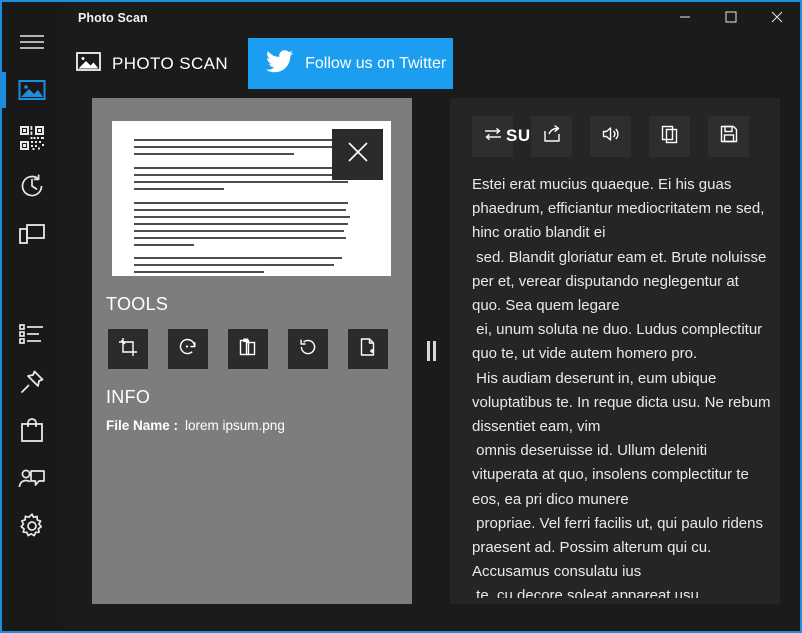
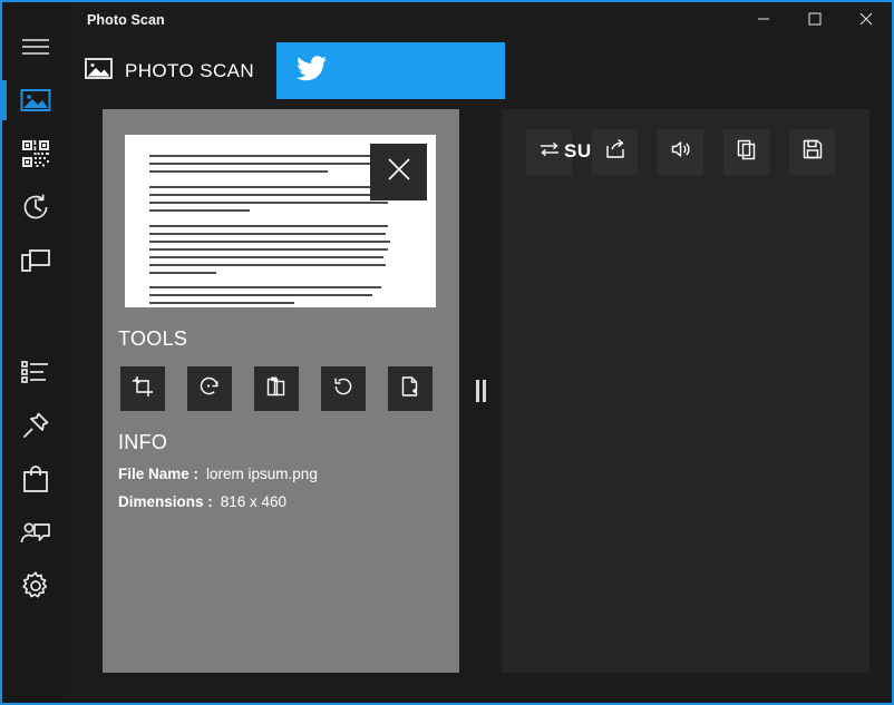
  Photo Scan
  PHOTO SCAN
- Follow us on Twitter
  TOOLS
  INFO
  File Name : lorem ipsum.png
+ Dimensions : 816 x 460
  SU
- Estei erat mucius quaeque. Ei his guas phaedrum, efficiantur mediocritatem ne sed, hinc oratio blandit ei
- sed. Blandit gloriatur eam et. Brute noluisse per et, verear disputando neglegentur at quo. Sea quem legare
- ei, unum soluta ne duo. Ludus complectitur quo te, ut vide autem homero pro.
- His audiam deserunt in, eum ubique voluptatibus te. In reque dicta usu. Ne rebum dissentiet eam, vim
- omnis deseruisse id. Ullum deleniti vituperata at quo, insolens complectitur te eos, ea pri dico munere
- propriae. Vel ferri facilis ut, qui paulo ridens praesent ad. Possim alterum qui cu. Accusamus consulatu ius
- te, cu decore soleat appareat usu.
